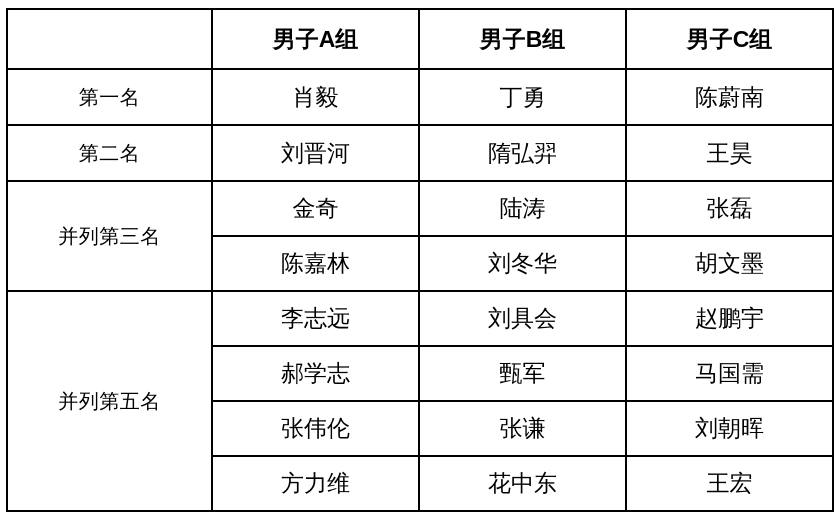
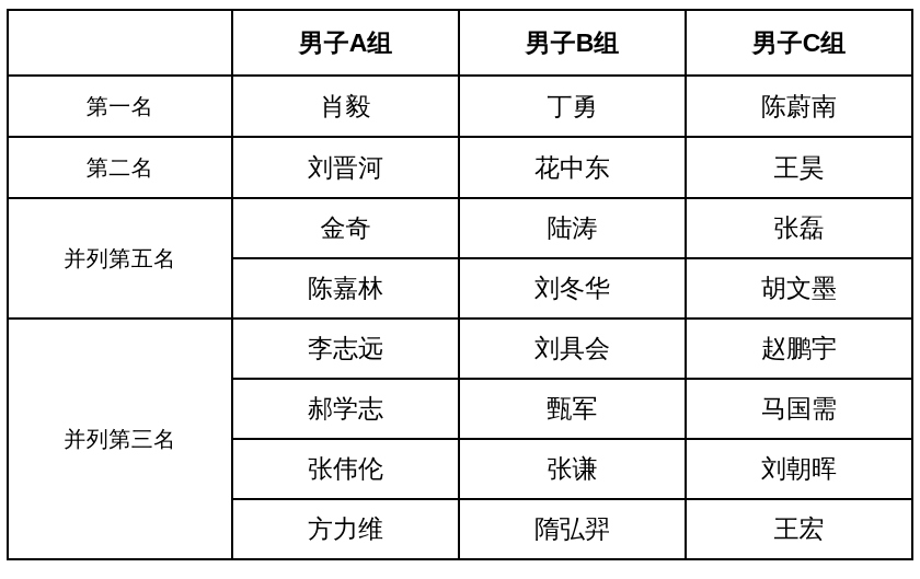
  	男子A组	男子B组	男子C组
  第一名	肖毅	丁勇	陈蔚南
- 第二名	刘晋河	隋弘羿	王昊
+ 第二名	刘晋河	花中东	王昊
- 并列第三名	金奇	陆涛	张磊
+ 并列第五名	金奇	陆涛	张磊
  陈嘉林	刘冬华	胡文墨
- 并列第五名	李志远	刘具会	赵鹏宇
+ 并列第三名	李志远	刘具会	赵鹏宇
  郝学志	甄军	马国需
  张伟伦	张谦	刘朝晖
- 方力维	花中东	王宏
+ 方力维	隋弘羿	王宏
